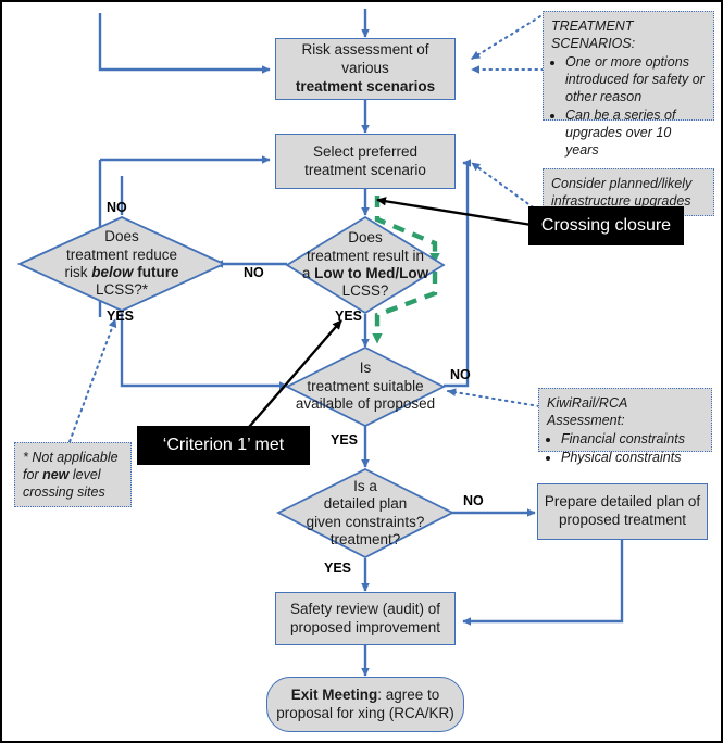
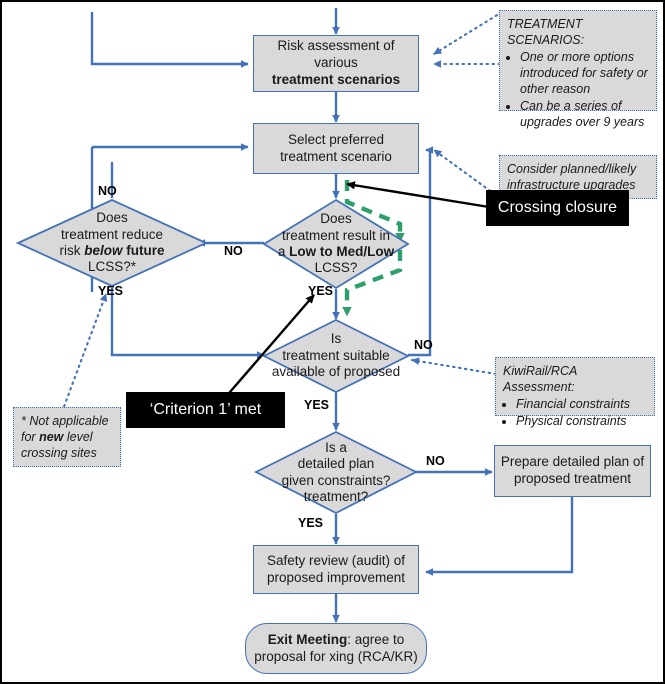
  Risk assessment of various
  treatment scenarios
  Select preferred
  treatment scenario
  Prepare detailed plan of
  proposed treatment
  Safety review (audit) of
  proposed improvement
  Exit Meeting: agree to
  proposal for xing (RCA/KR)
  Does
  treatment reduce
  risk below future
  LCSS?*
  Does
  treatment result in
  a Low to Med/Low
  LCSS?
  Is
  treatment suitable
  available of proposed
  Is a
  detailed plan
  given constraints?
  treatment?
  NO
  NO
  YES
  YES
  NO
  YES
  NO
  YES
  TREATMENT SCENARIOS:
  One or more options introduced for safety or other reason
- Can be a series of upgrades over 10 years
+ Can be a series of upgrades over 9 years
  Consider planned/likely
  infrastructure upgrades
  KiwiRail/RCA Assessment:
  Financial constraints
  Physical constraints
  * Not applicable
  for new level
  crossing sites
  Crossing closure
  ‘Criterion 1’ met
